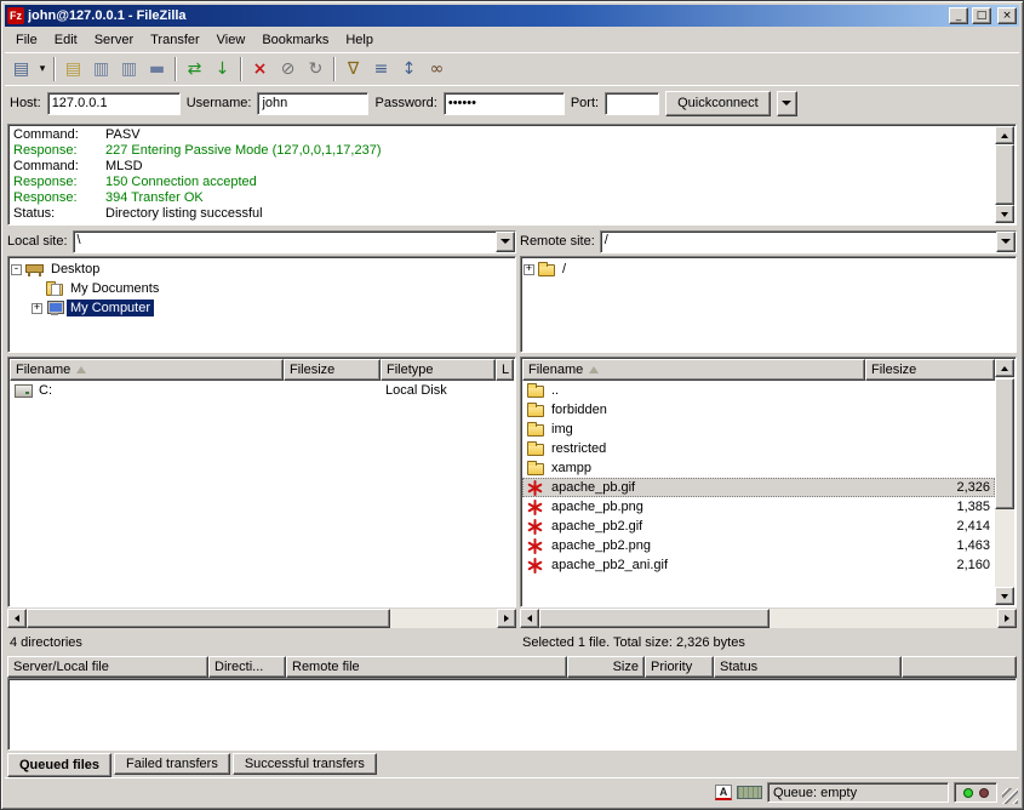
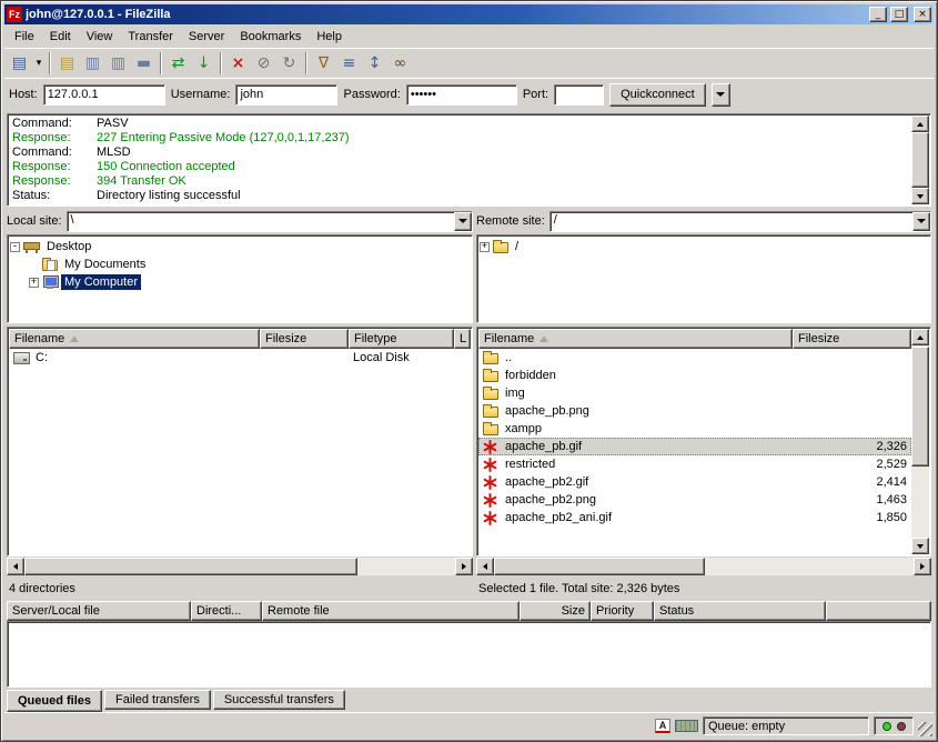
  Fz
  john@127.0.0.1 - FileZilla
  _
  □
  ×
  File
  Edit
- Server
+ View
  Transfer
- View
+ Server
  Bookmarks
  Help
  ▤
  ▾
  ▤
  ▥
  ▥
  ▬
  ⇄
  ↓
  ×
  ⊘
  ↻
  ∇
  ≡
  ↕
  ∞
  Host:
  127.0.0.1
  Username:
  john
  Password:
  ••••••
  Port:
  Quickconnect
  Command:
  PASV
  Response:
  227 Entering Passive Mode (127,0,0,1,17,237)
  Command:
  MLSD
  Response:
  150 Connection accepted
  Response:
  394 Transfer OK
  Status:
  Directory listing successful
  Local site:
  \
  -
  Desktop
  My Documents
  +
  My Computer
  Filename
  Filesize
  Filetype
  L
  C:
  Local Disk
  4 directories
  Remote site:
  /
  +
  /
  Filename
  Filesize
  ..
  forbidden
  img
- restricted
+ apache_pb.png
  xampp
  apache_pb.gif
  2,326
- apache_pb.png
+ restricted
- 1,385
+ 2,529
  apache_pb2.gif
  2,414
  apache_pb2.png
  1,463
  apache_pb2_ani.gif
- 2,160
+ 1,850
- Selected 1 file. Total size: 2,326 bytes
+ Selected 1 file. Total site: 2,326 bytes
  Server/Local file
  Directi...
  Remote file
  Size
  Priority
  Status
  Queued files
  Failed transfers
  Successful transfers
  A
  Queue: empty
